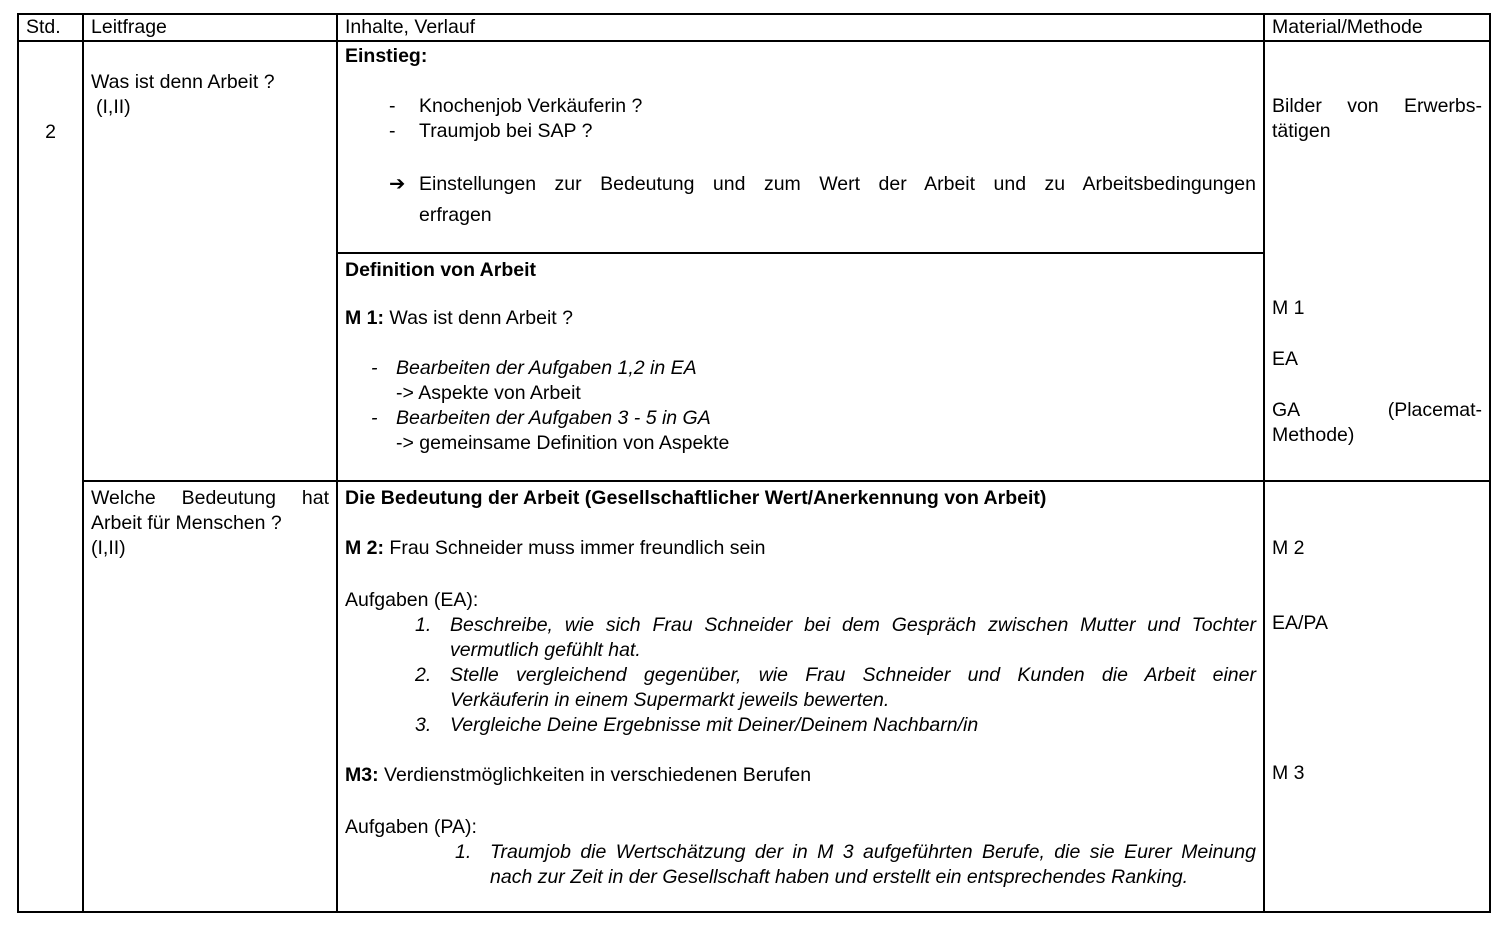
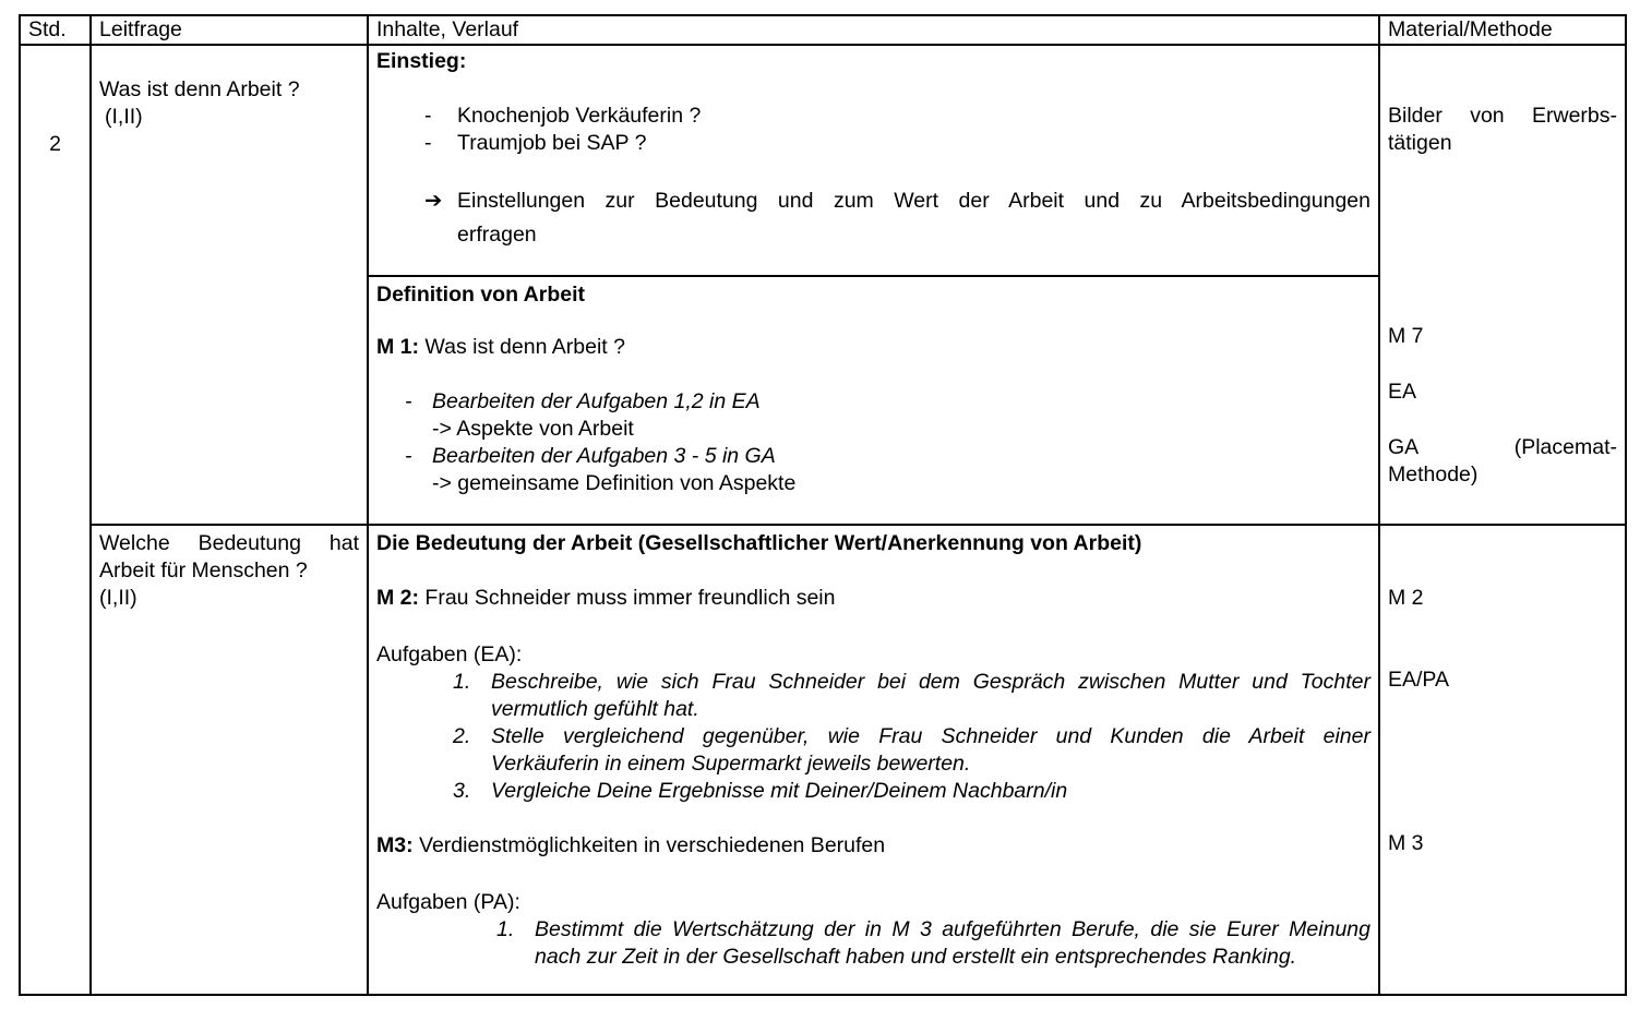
  Std.	Leitfrage	Inhalte, Verlauf	Material/Methode
- 2	Was ist denn Arbeit ? (I,II)	Einstieg: - Knochenjob Verkäuferin ? - Traumjob bei SAP ? ➔ Einstellungen zur Bedeutung und zum Wert der Arbeit und zu Arbeitsbedingungenerfragen	Bilder von Erwerbs-tätigen M 1 EA GA (Placemat-Methode)
+ 2	Was ist denn Arbeit ? (I,II)	Einstieg: - Knochenjob Verkäuferin ? - Traumjob bei SAP ? ➔ Einstellungen zur Bedeutung und zum Wert der Arbeit und zu Arbeitsbedingungenerfragen	Bilder von Erwerbs-tätigen M 7 EA GA (Placemat-Methode)
  Definition von Arbeit M 1: Was ist denn Arbeit ? - Bearbeiten der Aufgaben 1,2 in EA -> Aspekte von Arbeit - Bearbeiten der Aufgaben 3 - 5 in GA -> gemeinsame Definition von Aspekte
- Welche Bedeutung hatArbeit für Menschen ? (I,II)	Die Bedeutung der Arbeit (Gesellschaftlicher Wert/Anerkennung von Arbeit) M 2: Frau Schneider muss immer freundlich sein Aufgaben (EA): 1. Beschreibe, wie sich Frau Schneider bei dem Gespräch zwischen Mutter und Tochtervermutlich gefühlt hat. 2. Stelle vergleichend gegenüber, wie Frau Schneider und Kunden die Arbeit einerVerkäuferin in einem Supermarkt jeweils bewerten. 3. Vergleiche Deine Ergebnisse mit Deiner/Deinem Nachbarn/in M3: Verdienstmöglichkeiten in verschiedenen Berufen Aufgaben (PA): 1. Traumjob die Wertschätzung der in M 3 aufgeführten Berufe, die sie Eurer Meinungnach zur Zeit in der Gesellschaft haben und erstellt ein entsprechendes Ranking.	M 2 EA/PA M 3
+ Welche Bedeutung hatArbeit für Menschen ? (I,II)	Die Bedeutung der Arbeit (Gesellschaftlicher Wert/Anerkennung von Arbeit) M 2: Frau Schneider muss immer freundlich sein Aufgaben (EA): 1. Beschreibe, wie sich Frau Schneider bei dem Gespräch zwischen Mutter und Tochtervermutlich gefühlt hat. 2. Stelle vergleichend gegenüber, wie Frau Schneider und Kunden die Arbeit einerVerkäuferin in einem Supermarkt jeweils bewerten. 3. Vergleiche Deine Ergebnisse mit Deiner/Deinem Nachbarn/in M3: Verdienstmöglichkeiten in verschiedenen Berufen Aufgaben (PA): 1. Bestimmt die Wertschätzung der in M 3 aufgeführten Berufe, die sie Eurer Meinungnach zur Zeit in der Gesellschaft haben und erstellt ein entsprechendes Ranking.	M 2 EA/PA M 3
